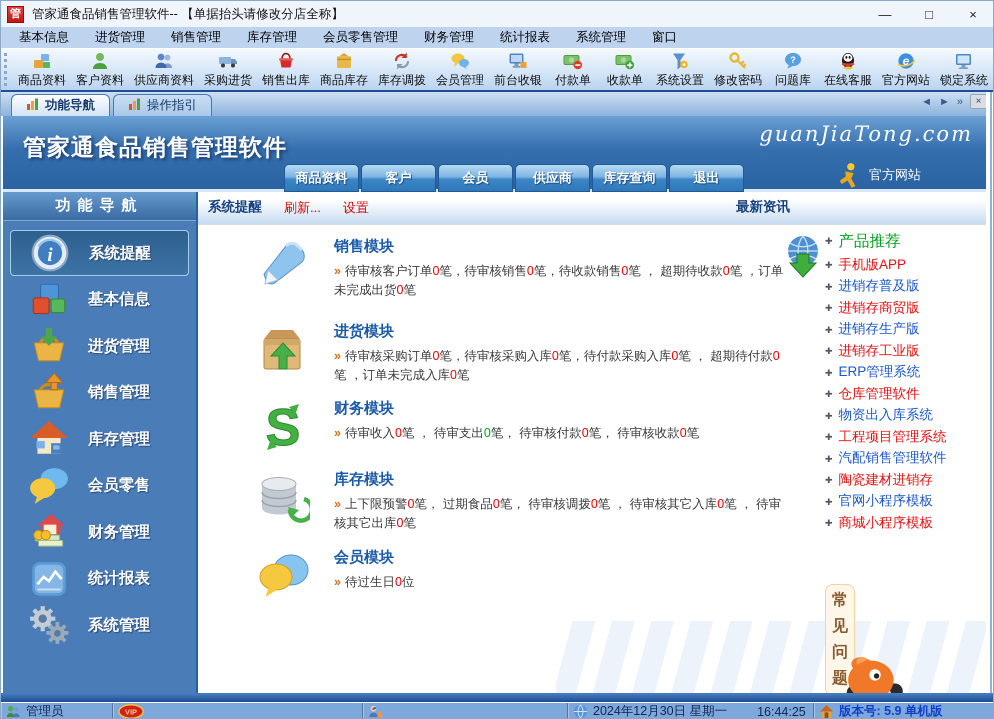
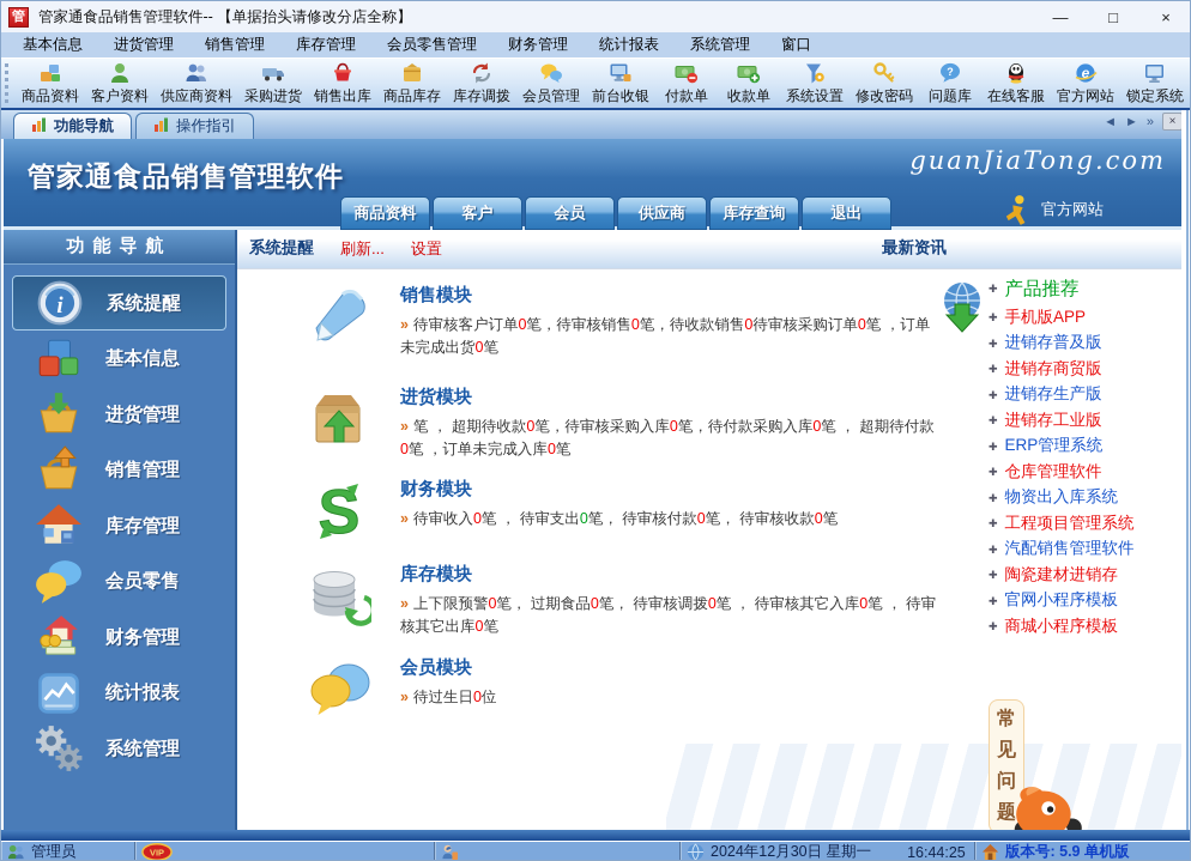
  管
  管家通食品销售管理软件-- 【单据抬头请修改分店全称】
  —
  □
  ×
  基本信息
  进货管理
  销售管理
  库存管理
  会员零售管理
  财务管理
  统计报表
  系统管理
  窗口
  商品资料
  客户资料
  供应商资料
  采购进货
  销售出库
  商品库存
  库存调拨
  会员管理
  前台收银
  付款单
  收款单
  系统设置
  修改密码
  ?
  问题库
  在线客服
  e
  官方网站
  锁定系统
  功能导航
  操作指引
  ◄
  ►
  »
  ×
  管家通食品销售管理软件
  guanJiaTong.com
  官方网站
  商品资料
  客户
  会员
  供应商
  库存查询
  退出
  功能导航
  i
  系统提醒
  基本信息
  进货管理
  销售管理
  库存管理
  会员零售
  财务管理
  统计报表
  系统管理
  系统提醒
  刷新...
  设置
  最新资讯
  销售模块
- » 待审核客户订单0笔，待审核销售0笔，待收款销售0笔 ， 超期待收款0笔 ，订单未完成出货0笔
+ » 待审核客户订单0笔，待审核销售0笔，待收款销售0待审核采购订单0笔 ，订单未完成出货0笔
  进货模块
- » 待审核采购订单0笔，待审核采购入库0笔，待付款采购入库0笔 ， 超期待付款0笔 ，订单未完成入库0笔
+ » 笔 ， 超期待收款0笔，待审核采购入库0笔，待付款采购入库0笔 ， 超期待付款0笔 ，订单未完成入库0笔
  S
  财务模块
  » 待审收入0笔 ， 待审支出0笔， 待审核付款0笔， 待审核收款0笔
  库存模块
  » 上下限预警0笔， 过期食品0笔， 待审核调拨0笔 ， 待审核其它入库0笔 ， 待审核其它出库0笔
  会员模块
  » 待过生日0位
  ✚
  产品推荐
  ✚
  手机版APP
  ✚
  进销存普及版
  ✚
  进销存商贸版
  ✚
  进销存生产版
  ✚
  进销存工业版
  ✚
  ERP管理系统
  ✚
  仓库管理软件
  ✚
  物资出入库系统
  ✚
  工程项目管理系统
  ✚
  汽配销售管理软件
  ✚
  陶瓷建材进销存
  ✚
  官网小程序模板
  ✚
  商城小程序模板
  常
  见
  问
  题
  管理员
  VIP
  2024年12月30日 星期一
  16:44:25
  版本号: 5.9 单机版
